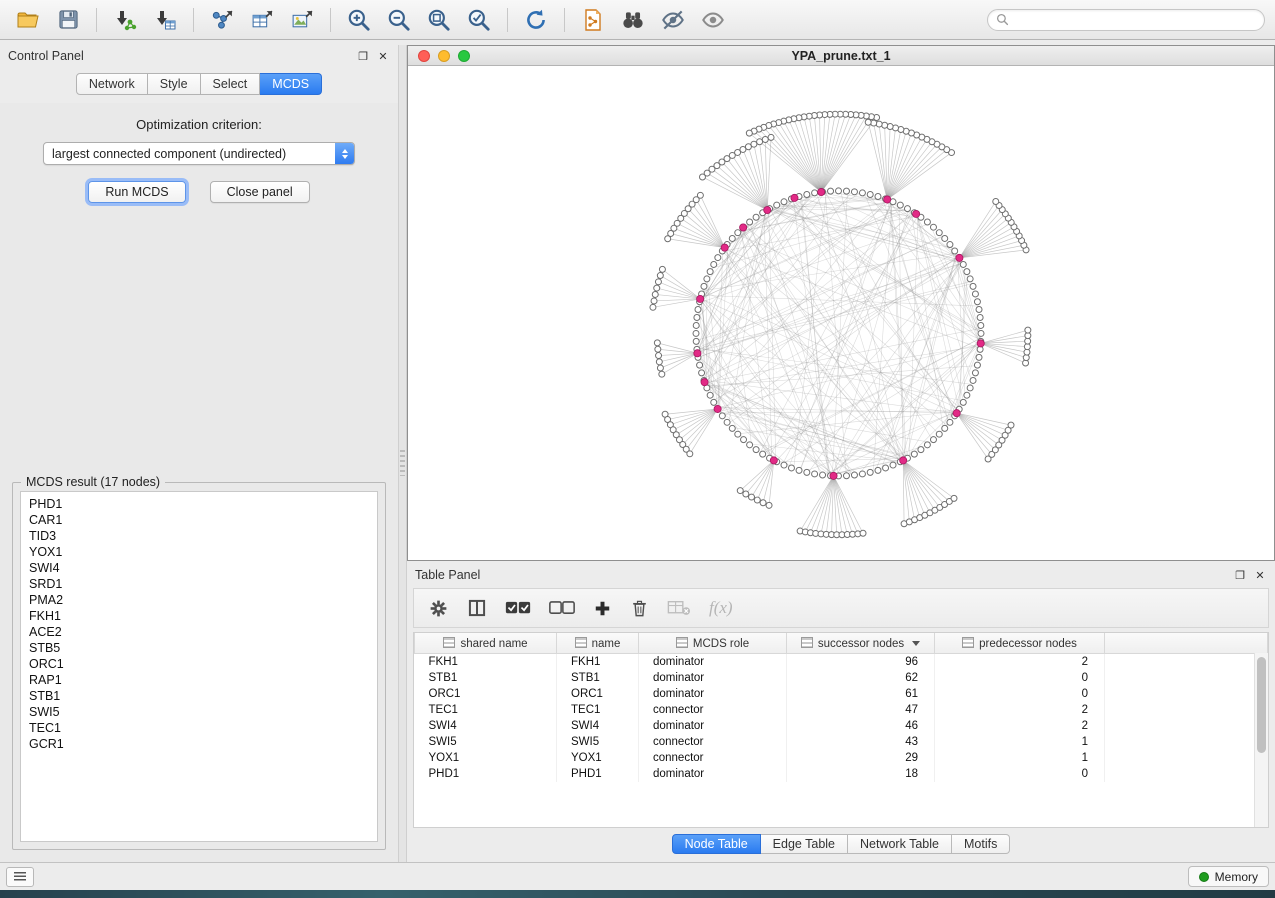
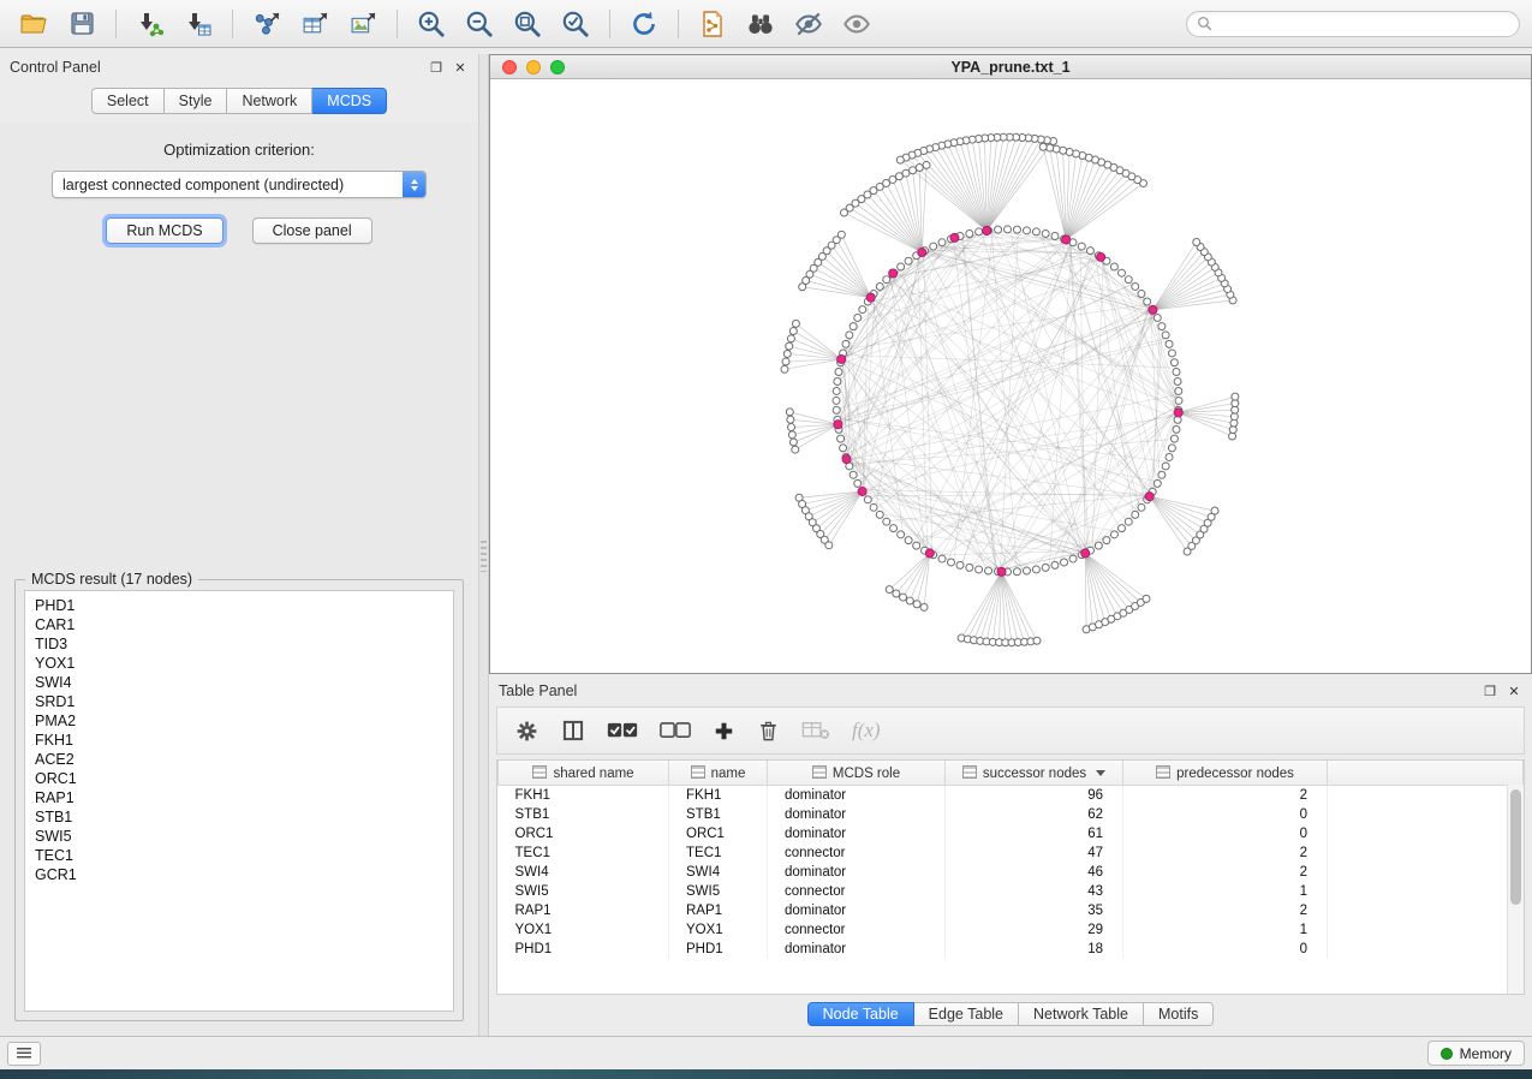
  Control Panel
  ❐
  ✕
- Network
+ Select
  Style
- Select
+ Network
  MCDS
  Optimization criterion:
  largest connected component (undirected)
  Run MCDS
  Close panel
  MCDS result (17 nodes)
  PHD1
  CAR1
  TID3
  YOX1
  SWI4
  SRD1
  PMA2
  FKH1
  ACE2
- STB5
  ORC1
  RAP1
  STB1
  SWI5
  TEC1
  GCR1
  YPA_prune.txt_1
  Table Panel
  ❐
  ✕
  f(x)
  shared name	name	MCDS role	successor nodes	predecessor nodes
  FKH1	FKH1	dominator	96	2
  STB1	STB1	dominator	62	0
  ORC1	ORC1	dominator	61	0
  TEC1	TEC1	connector	47	2
  SWI4	SWI4	dominator	46	2
  SWI5	SWI5	connector	43	1
+ RAP1	RAP1	dominator	35	2
  YOX1	YOX1	connector	29	1
  PHD1	PHD1	dominator	18	0
  Node Table
  Edge Table
  Network Table
  Motifs
  Memory
